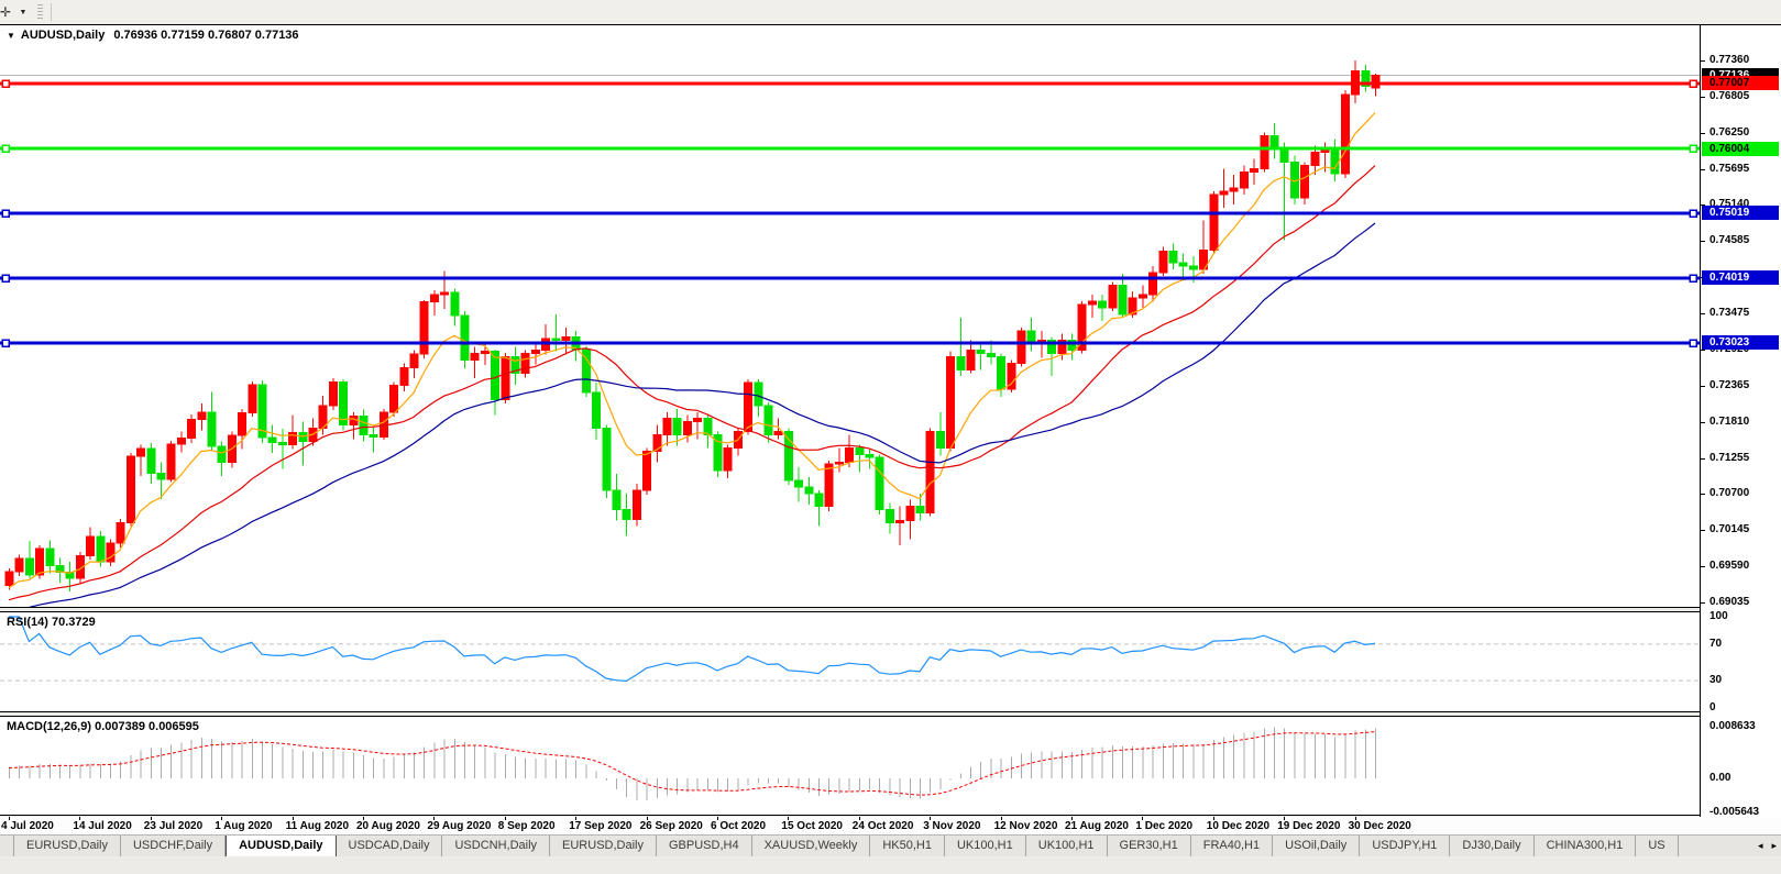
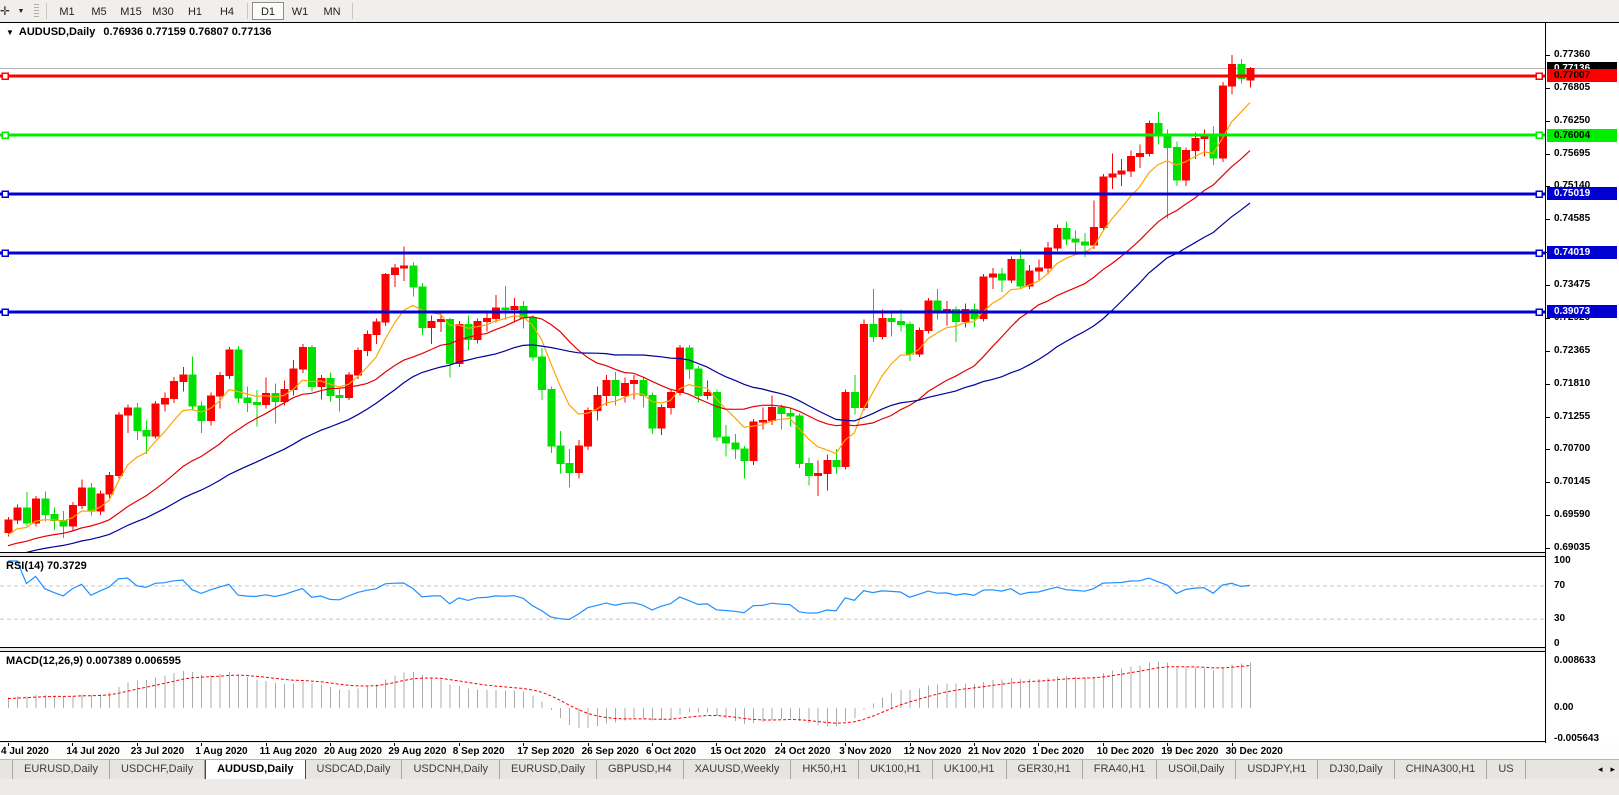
  ✛
+ M1
+ M5
+ M15
+ M30
+ H1
+ H4
+ D1
+ W1
+ MN
  ▼
  AUDUSD,Daily
  0.76936 0.77159 0.76807 0.77136
  RSI(14) 70.3729
  MACD(12,26,9) 0.007389 0.006595
  0.77360
  0.76805
  0.76250
  0.75695
  0.75140
  0.74585
  0.73475
  0.72365
  0.71810
  0.71255
  0.70700
  0.70145
  0.69590
  0.69035
  0.77136
  0.77007
  0.76004
  0.75019
  0.74019
- 0.73023
+ 0.39073
  100
  70
  30
  0
  0.008633
  0.00
  -0.005643
  4 Jul 2020
  14 Jul 2020
  23 Jul 2020
  1 Aug 2020
  11 Aug 2020
  20 Aug 2020
  29 Aug 2020
  8 Sep 2020
  17 Sep 2020
  26 Sep 2020
  6 Oct 2020
  15 Oct 2020
  24 Oct 2020
  3 Nov 2020
  12 Nov 2020
- 21 Aug 2020
+ 21 Nov 2020
  1 Dec 2020
  10 Dec 2020
  19 Dec 2020
  30 Dec 2020
  EURUSD,Daily
  USDCHF,Daily
  AUDUSD,Daily
  USDCAD,Daily
  USDCNH,Daily
  EURUSD,Daily
  GBPUSD,H4
  XAUUSD,Weekly
  HK50,H1
  UK100,H1
  UK100,H1
  GER30,H1
  FRA40,H1
  USOil,Daily
  USDJPY,H1
  DJ30,Daily
  CHINA300,H1
  US
  ◂
  ▸
